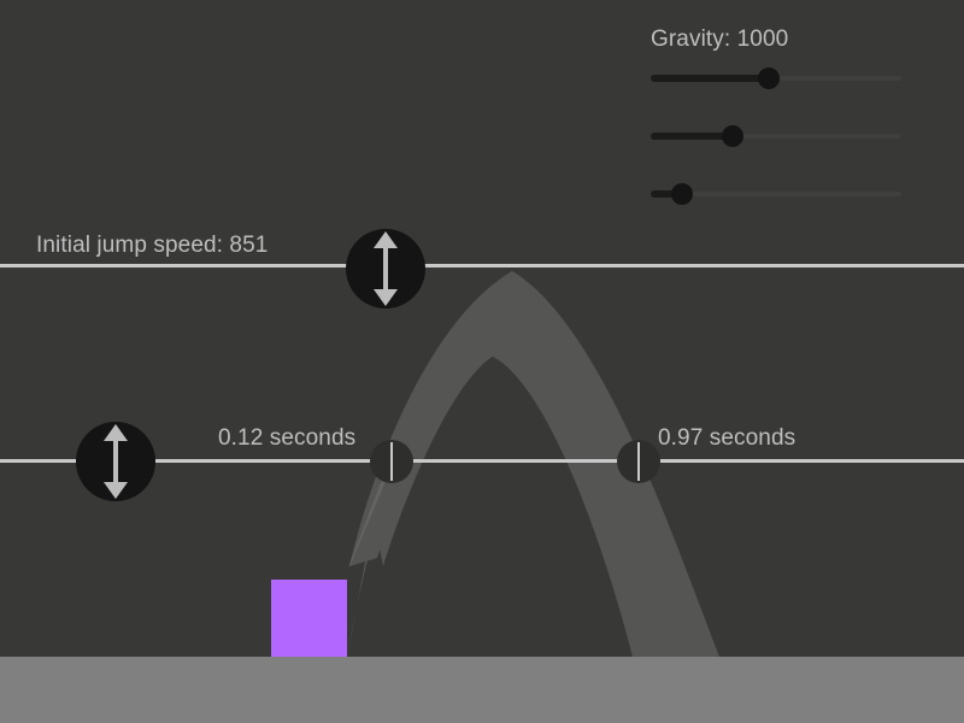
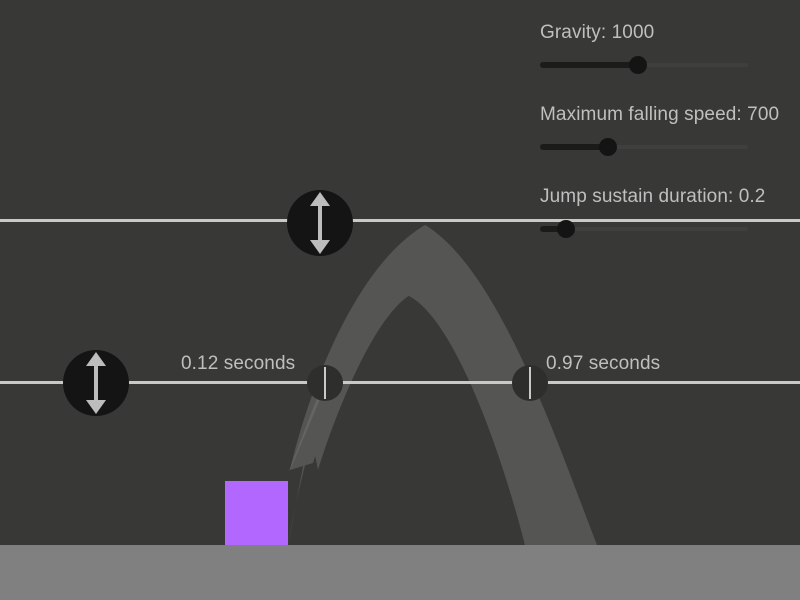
- Initial jump speed: 851
  0.12 seconds
  0.97 seconds
  Gravity: 1000
+ Maximum falling speed: 700
+ Jump sustain duration: 0.2
